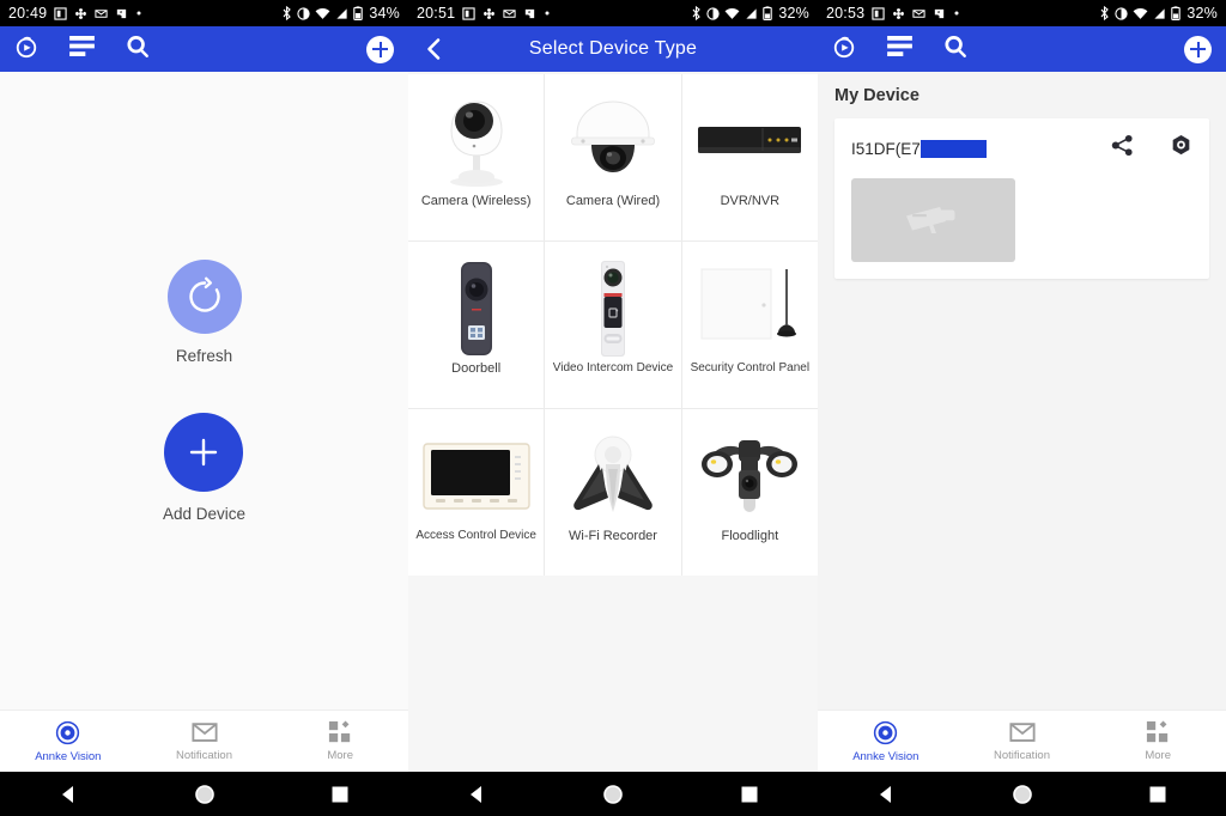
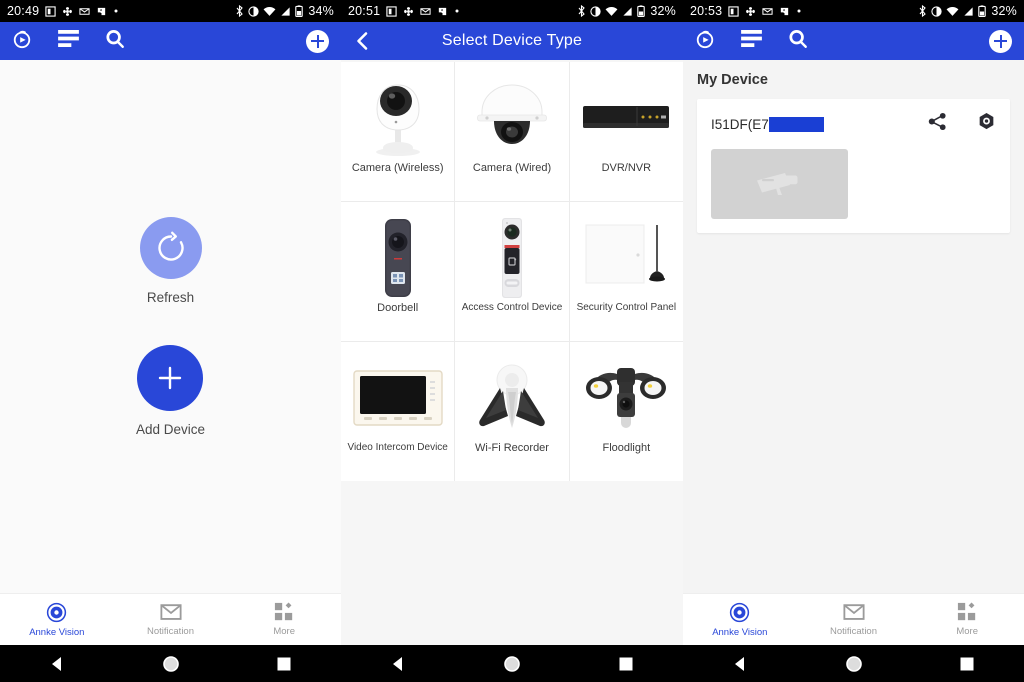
  20:49
  34%
  Refresh
  Add Device
  Annke Vision
  Notification
  More
  20:51
  32%
  Select Device Type
  Camera (Wireless)
  Camera (Wired)
  DVR/NVR
  Doorbell
- Video Intercom Device
+ Access Control Device
  Security Control Panel
- Access Control Device
+ Video Intercom Device
  Wi-Fi Recorder
  Floodlight
  20:53
  32%
  My Device
  I51DF(E7
  Annke Vision
  Notification
  More
